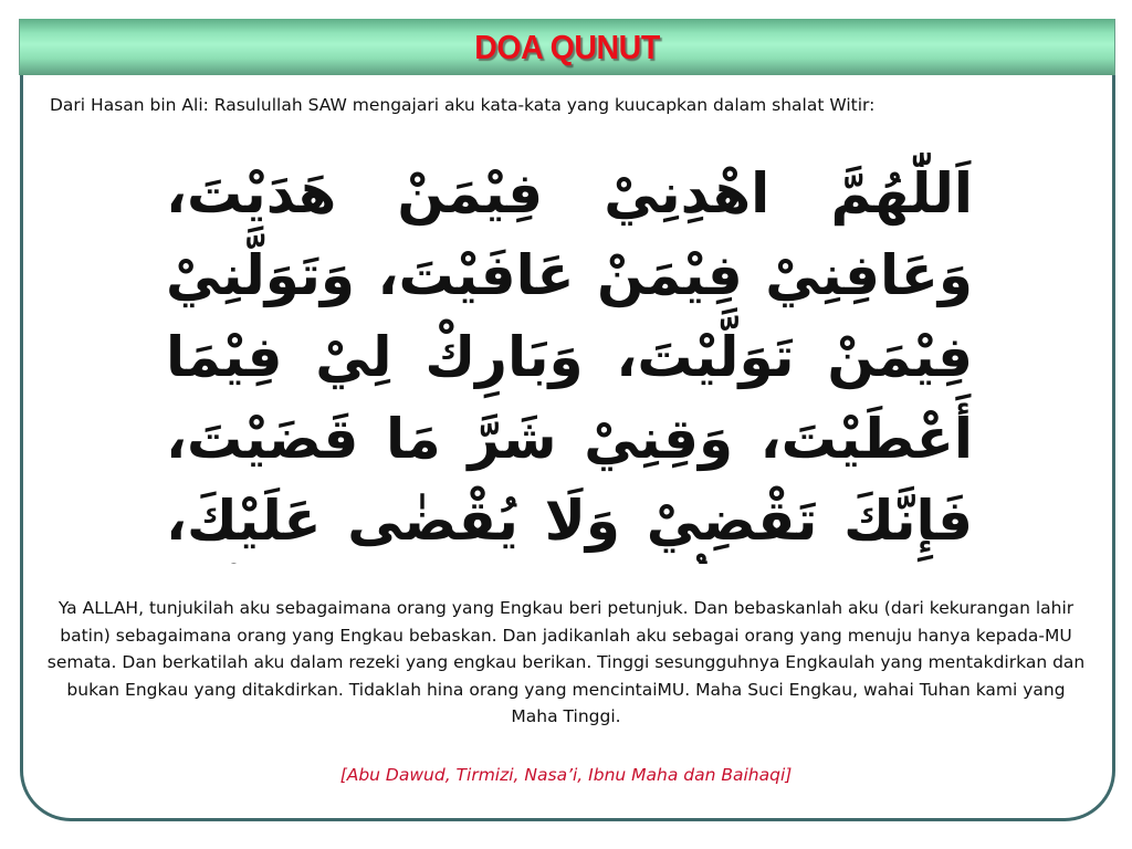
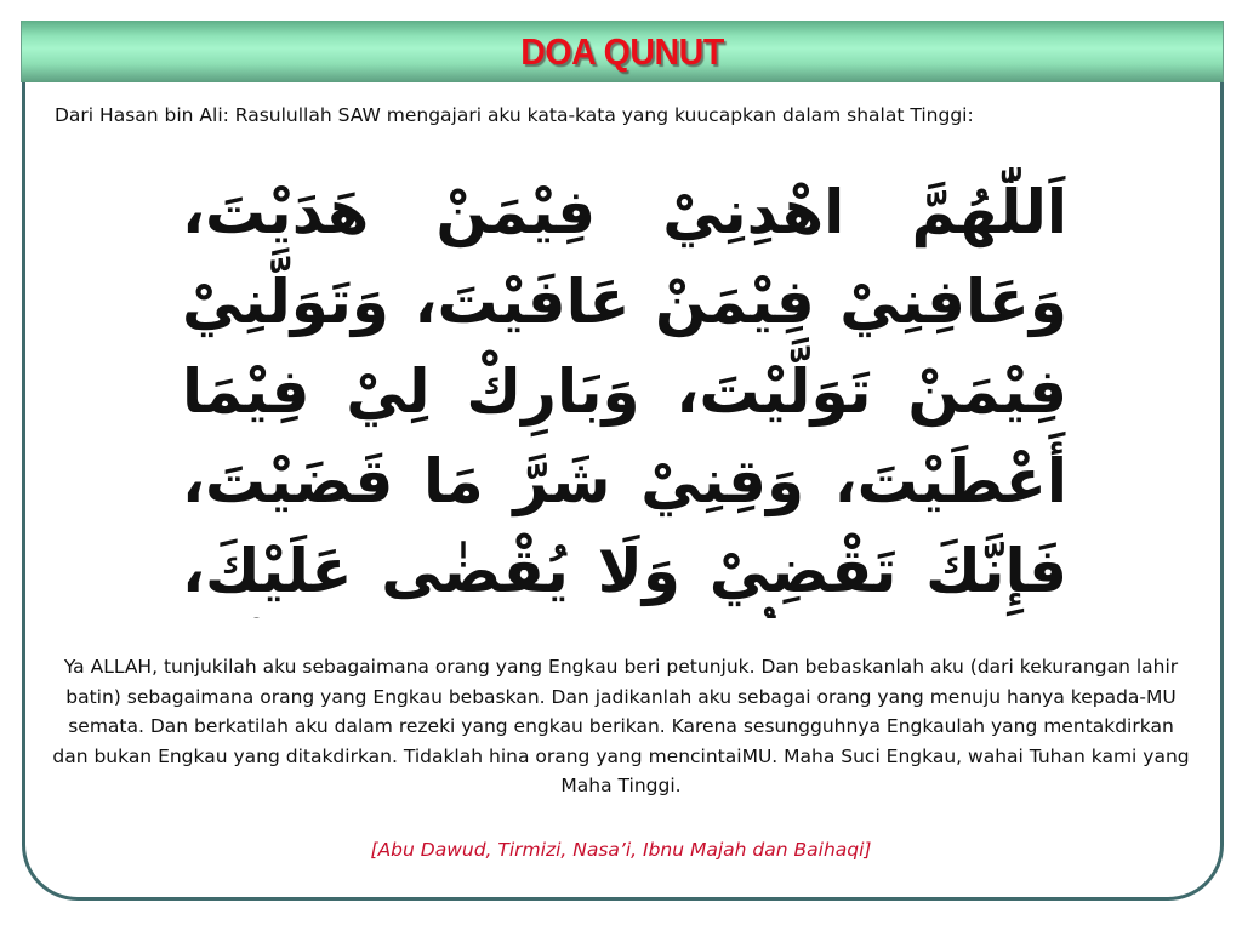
  DOA QUNUT
- Dari Hasan bin Ali: Rasulullah SAW mengajari aku kata-kata yang kuucapkan dalam shalat Witir:
+ Dari Hasan bin Ali: Rasulullah SAW mengajari aku kata-kata yang kuucapkan dalam shalat Tinggi:
  اَللّٰهُمَّ اهْدِنِيْ فِيْمَنْ هَدَيْتَ، وَعَافِنِيْ فِيْمَنْ عَافَيْتَ، وَتَوَلَّنِيْ فِيْمَنْ تَوَلَّيْتَ، وَبَارِكْ لِيْ فِيْمَا أَعْطَيْتَ، وَقِنِيْ شَرَّ مَا قَضَيْتَ، فَإِنَّكَ تَقْضِيْ وَلَا يُقْضٰى عَلَيْكَ،
- Ya ALLAH, tunjukilah aku sebagaimana orang yang Engkau beri petunjuk. Dan bebaskanlah aku (dari kekurangan lahir batin) sebagaimana orang yang Engkau bebaskan. Dan jadikanlah aku sebagai orang yang menuju hanya kepada-MU semata. Dan berkatilah aku dalam rezeki yang engkau berikan. Tinggi sesungguhnya Engkaulah yang mentakdirkan dan bukan Engkau yang ditakdirkan. Tidaklah hina orang yang mencintaiMU. Maha Suci Engkau, wahai Tuhan kami yang Maha Tinggi.
+ Ya ALLAH, tunjukilah aku sebagaimana orang yang Engkau beri petunjuk. Dan bebaskanlah aku (dari kekurangan lahir batin) sebagaimana orang yang Engkau bebaskan. Dan jadikanlah aku sebagai orang yang menuju hanya kepada-MU semata. Dan berkatilah aku dalam rezeki yang engkau berikan. Karena sesungguhnya Engkaulah yang mentakdirkan dan bukan Engkau yang ditakdirkan. Tidaklah hina orang yang mencintaiMU. Maha Suci Engkau, wahai Tuhan kami yang Maha Tinggi.
- [Abu Dawud, Tirmizi, Nasa’i, Ibnu Maha dan Baihaqi]
+ [Abu Dawud, Tirmizi, Nasa’i, Ibnu Majah dan Baihaqi]
